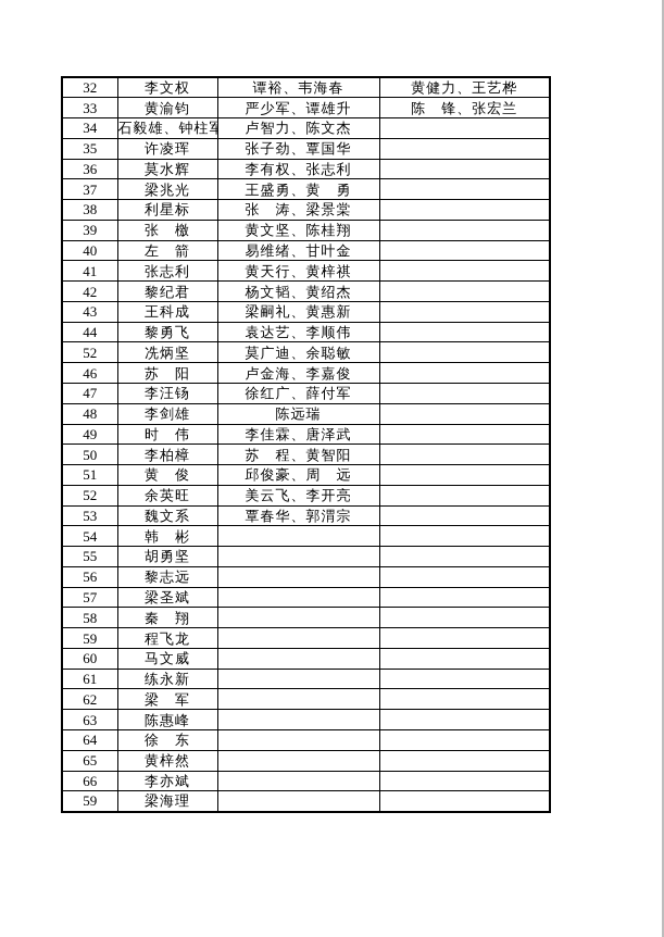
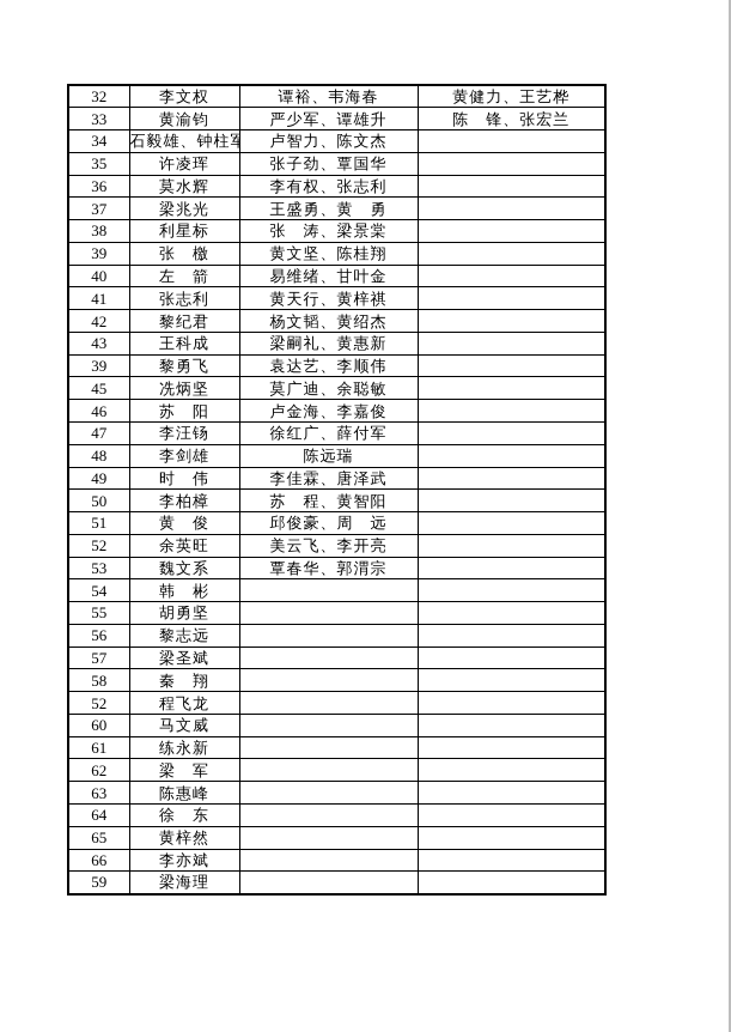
  32	李文权	谭裕、韦海春	黄健力、王艺桦
  33	黄渝钧	严少军、谭雄升	陈 锋、张宏兰
  34	石毅雄、钟柱军	卢智力、陈文杰
  35	许凌珲	张子劲、覃国华
  36	莫水辉	李有权、张志利
  37	梁兆光	王盛勇、黄 勇
  38	利星标	张 涛、梁景棠
  39	张 檄	黄文坚、陈桂翔
  40	左 箭	易维绪、甘叶金
  41	张志利	黄天行、黄梓祺
  42	黎纪君	杨文韬、黄绍杰
  43	王科成	梁嗣礼、黄惠新
- 44	黎勇飞	袁达艺、李顺伟
+ 39	黎勇飞	袁达艺、李顺伟
- 52	冼炳坚	莫广迪、余聪敏
+ 45	冼炳坚	莫广迪、余聪敏
  46	苏 阳	卢金海、李嘉俊
  47	李汪钖	徐红广、薛付军
  48	李剑雄	陈远瑞
  49	时 伟	李佳霖、唐泽武
  50	李柏樟	苏 程、黄智阳
  51	黄 俊	邱俊豪、周 远
  52	余英旺	美云飞、李开亮
  53	魏文系	覃春华、郭渭宗
  54	韩 彬
  55	胡勇坚
  56	黎志远
  57	梁圣斌
  58	秦 翔
- 59	程飞龙
+ 52	程飞龙
  60	马文威
  61	练永新
  62	梁 军
  63	陈惠峰
  64	徐 东
  65	黄梓然
  66	李亦斌
  59	梁海理
